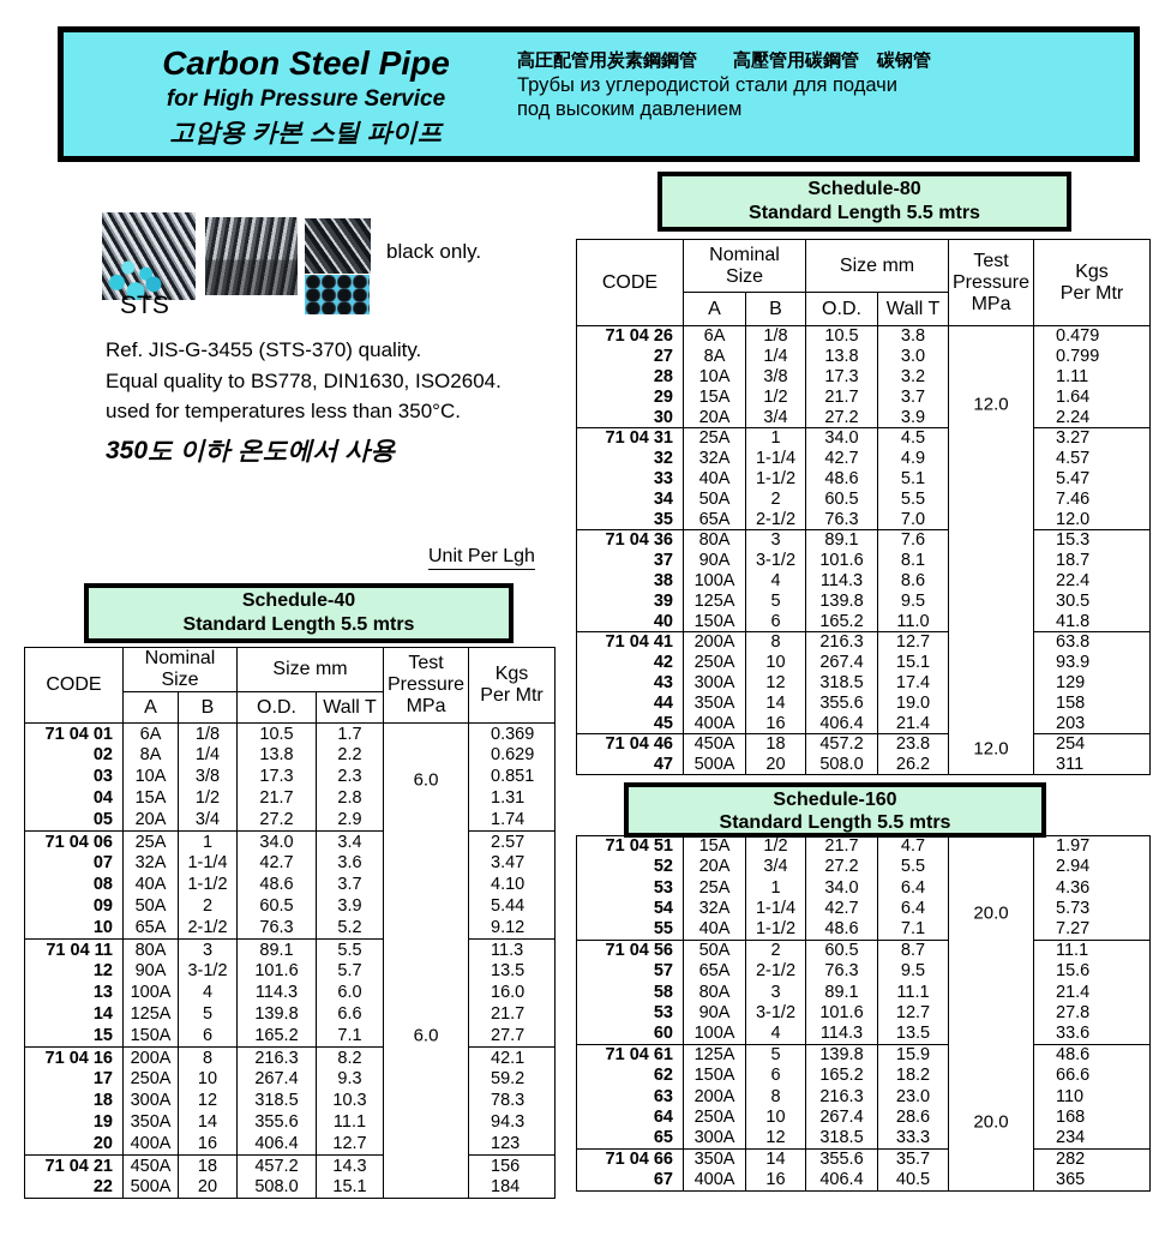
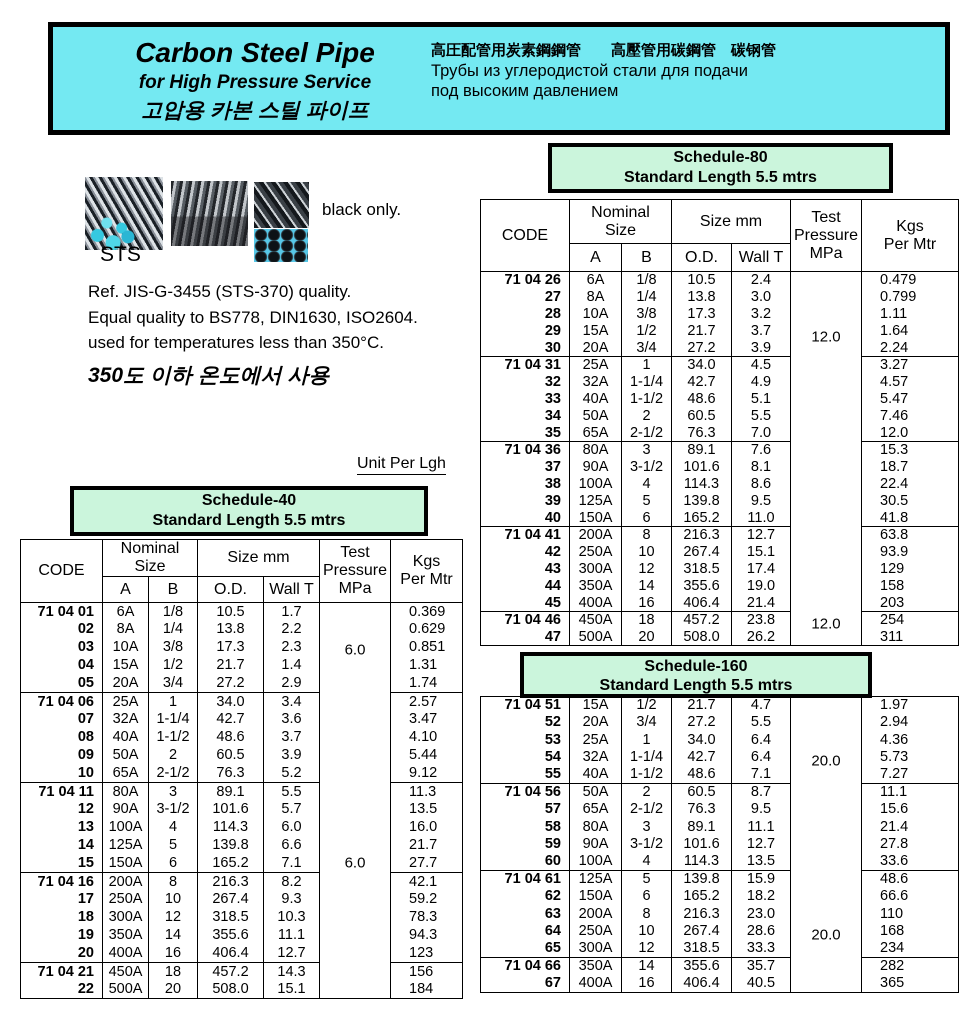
  Carbon Steel Pipe
  for High Pressure Service
  고압용 카본 스틸 파이프
  高圧配管用炭素鋼鋼管 高壓管用碳鋼管 碳钢管
  Трубы из углеродистой стали для подачи
  под высоким давлением
  STS
  black only.
  Ref. JIS-G-3455 (STS-370) quality.
  Equal quality to BS778, DIN1630, ISO2604.
  used for temperatures less than 350°C.
  350도 이하 온도에서 사용
  Unit Per Lgh
  Schedule-40
  Standard Length 5.5 mtrs
  Schedule-80
  Standard Length 5.5 mtrs
  Schedule-160
  Standard Length 5.5 mtrs
  CODE	Nominal Size	Size mm	Test Pressure MPa	Kgs Per Mtr
  A	B	O.D.	Wall T
  71 04 01	6A	1/8	10.5	1.7	6.06.0	0.369
  02	8A	1/4	13.8	2.2	0.629
  03	10A	3/8	17.3	2.3	0.851
- 04	15A	1/2	21.7	2.8	1.31
+ 04	15A	1/2	21.7	1.4	1.31
  05	20A	3/4	27.2	2.9	1.74
  71 04 06	25A	1	34.0	3.4	2.57
  07	32A	1-1/4	42.7	3.6	3.47
  08	40A	1-1/2	48.6	3.7	4.10
  09	50A	2	60.5	3.9	5.44
  10	65A	2-1/2	76.3	5.2	9.12
  71 04 11	80A	3	89.1	5.5	11.3
  12	90A	3-1/2	101.6	5.7	13.5
  13	100A	4	114.3	6.0	16.0
  14	125A	5	139.8	6.6	21.7
  15	150A	6	165.2	7.1	27.7
  71 04 16	200A	8	216.3	8.2	42.1
  17	250A	10	267.4	9.3	59.2
  18	300A	12	318.5	10.3	78.3
  19	350A	14	355.6	11.1	94.3
  20	400A	16	406.4	12.7	123
  71 04 21	450A	18	457.2	14.3	156
  22	500A	20	508.0	15.1	184
  CODE	Nominal Size	Size mm	Test Pressure MPa	Kgs Per Mtr
  A	B	O.D.	Wall T
- 71 04 26	6A	1/8	10.5	3.8	12.012.0	0.479
+ 71 04 26	6A	1/8	10.5	2.4	12.012.0	0.479
  27	8A	1/4	13.8	3.0	0.799
  28	10A	3/8	17.3	3.2	1.11
  29	15A	1/2	21.7	3.7	1.64
  30	20A	3/4	27.2	3.9	2.24
  71 04 31	25A	1	34.0	4.5	3.27
  32	32A	1-1/4	42.7	4.9	4.57
  33	40A	1-1/2	48.6	5.1	5.47
  34	50A	2	60.5	5.5	7.46
  35	65A	2-1/2	76.3	7.0	12.0
  71 04 36	80A	3	89.1	7.6	15.3
  37	90A	3-1/2	101.6	8.1	18.7
  38	100A	4	114.3	8.6	22.4
  39	125A	5	139.8	9.5	30.5
  40	150A	6	165.2	11.0	41.8
  71 04 41	200A	8	216.3	12.7	63.8
  42	250A	10	267.4	15.1	93.9
  43	300A	12	318.5	17.4	129
  44	350A	14	355.6	19.0	158
  45	400A	16	406.4	21.4	203
  71 04 46	450A	18	457.2	23.8	254
  47	500A	20	508.0	26.2	311
  71 04 51	15A	1/2	21.7	4.7	20.020.0	1.97
  52	20A	3/4	27.2	5.5	2.94
  53	25A	1	34.0	6.4	4.36
  54	32A	1-1/4	42.7	6.4	5.73
  55	40A	1-1/2	48.6	7.1	7.27
  71 04 56	50A	2	60.5	8.7	11.1
  57	65A	2-1/2	76.3	9.5	15.6
  58	80A	3	89.1	11.1	21.4
- 53	90A	3-1/2	101.6	12.7	27.8
+ 59	90A	3-1/2	101.6	12.7	27.8
  60	100A	4	114.3	13.5	33.6
  71 04 61	125A	5	139.8	15.9	48.6
  62	150A	6	165.2	18.2	66.6
  63	200A	8	216.3	23.0	110
  64	250A	10	267.4	28.6	168
  65	300A	12	318.5	33.3	234
  71 04 66	350A	14	355.6	35.7	282
  67	400A	16	406.4	40.5	365
